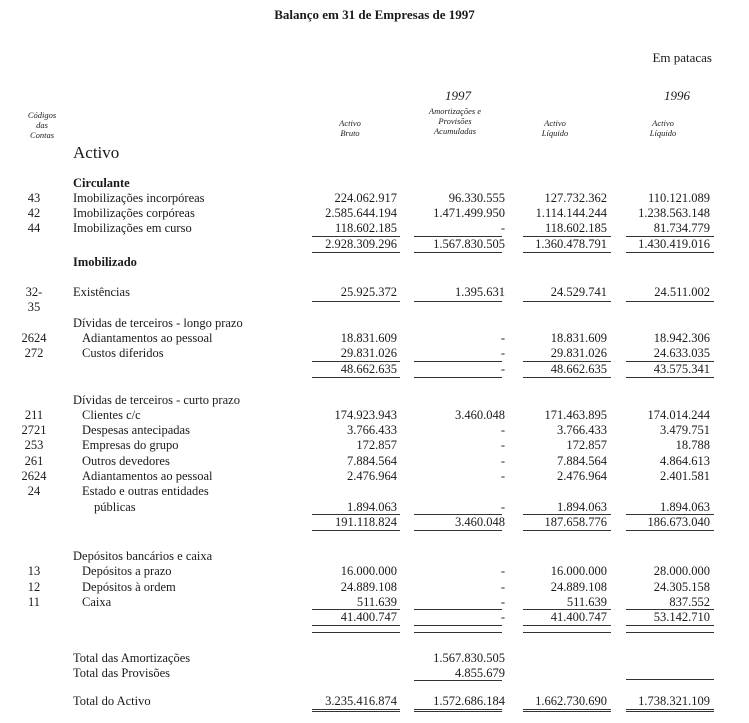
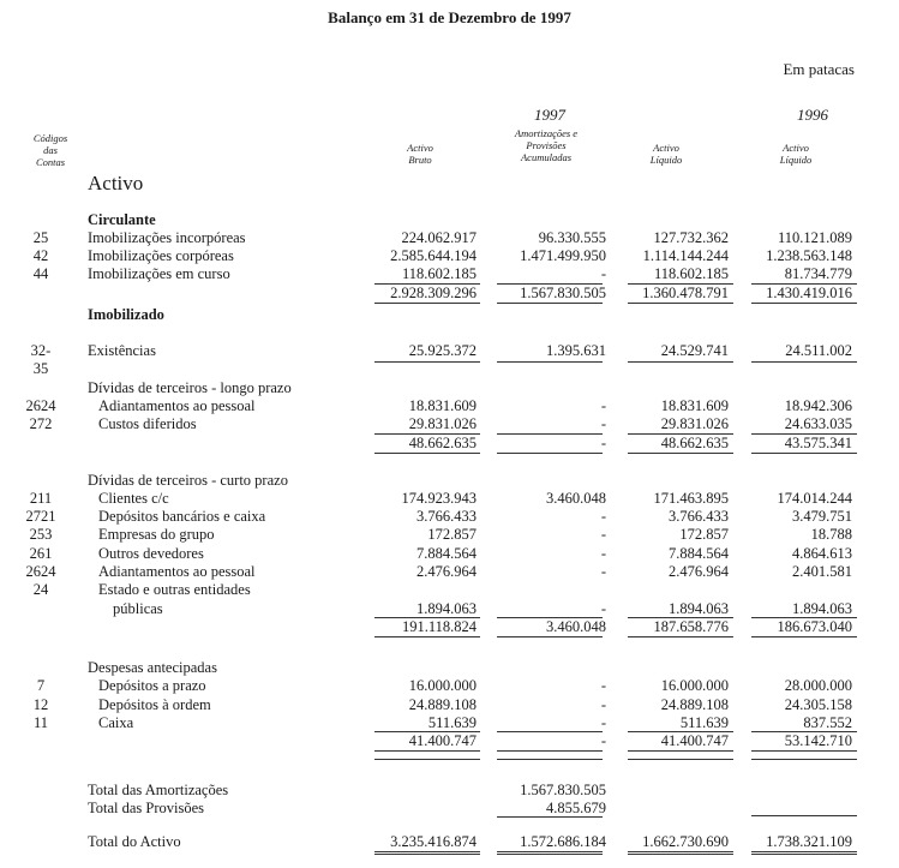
- Balanço em 31 de Empresas de 1997
+ Balanço em 31 de Dezembro de 1997
  Em patacas
  1997
  1996
  Códigos
  das
  Contas
  Activo
  Bruto
  Amortizações e
  Provisões
  Acumuladas
  Activo
  Líquido
  Activo
  Líquido
  Activo
  Circulante
- 43
+ 25
  Imobilizações incorpóreas
  224.062.917
  96.330.555
  127.732.362
  110.121.089
  42
  Imobilizações corpóreas
  2.585.644.194
  1.471.499.950
  1.114.144.244
  1.238.563.148
  44
  Imobilizações em curso
  118.602.185
  -
  118.602.185
  81.734.779
  2.928.309.296
  1.567.830.505
  1.360.478.791
  1.430.419.016
  Imobilizado
  32-35
  Existências
  25.925.372
  1.395.631
  24.529.741
  24.511.002
  Dívidas de terceiros - longo prazo
  2624
  Adiantamentos ao pessoal
  18.831.609
  -
  18.831.609
  18.942.306
  272
  Custos diferidos
  29.831.026
  -
  29.831.026
  24.633.035
  48.662.635
  -
  48.662.635
  43.575.341
  Dívidas de terceiros - curto prazo
  211
  Clientes c/c
  174.923.943
  3.460.048
  171.463.895
  174.014.244
  2721
- Despesas antecipadas
+ Depósitos bancários e caixa
  3.766.433
  -
  3.766.433
  3.479.751
  253
  Empresas do grupo
  172.857
  -
  172.857
  18.788
  261
  Outros devedores
  7.884.564
  -
  7.884.564
  4.864.613
  2624
  Adiantamentos ao pessoal
  2.476.964
  -
  2.476.964
  2.401.581
  24
  Estado e outras entidades
  públicas
  1.894.063
  -
  1.894.063
  1.894.063
  191.118.824
  3.460.048
  187.658.776
  186.673.040
- Depósitos bancários e caixa
+ Despesas antecipadas
- 13
+ 7
  Depósitos a prazo
  16.000.000
  -
  16.000.000
  28.000.000
  12
  Depósitos à ordem
  24.889.108
  -
  24.889.108
  24.305.158
  11
  Caixa
  511.639
  -
  511.639
  837.552
  41.400.747
  -
  41.400.747
  53.142.710
  Total das Amortizações
  1.567.830.505
  Total das Provisões
  4.855.679
  Total do Activo
  3.235.416.874
  1.572.686.184
  1.662.730.690
  1.738.321.109
